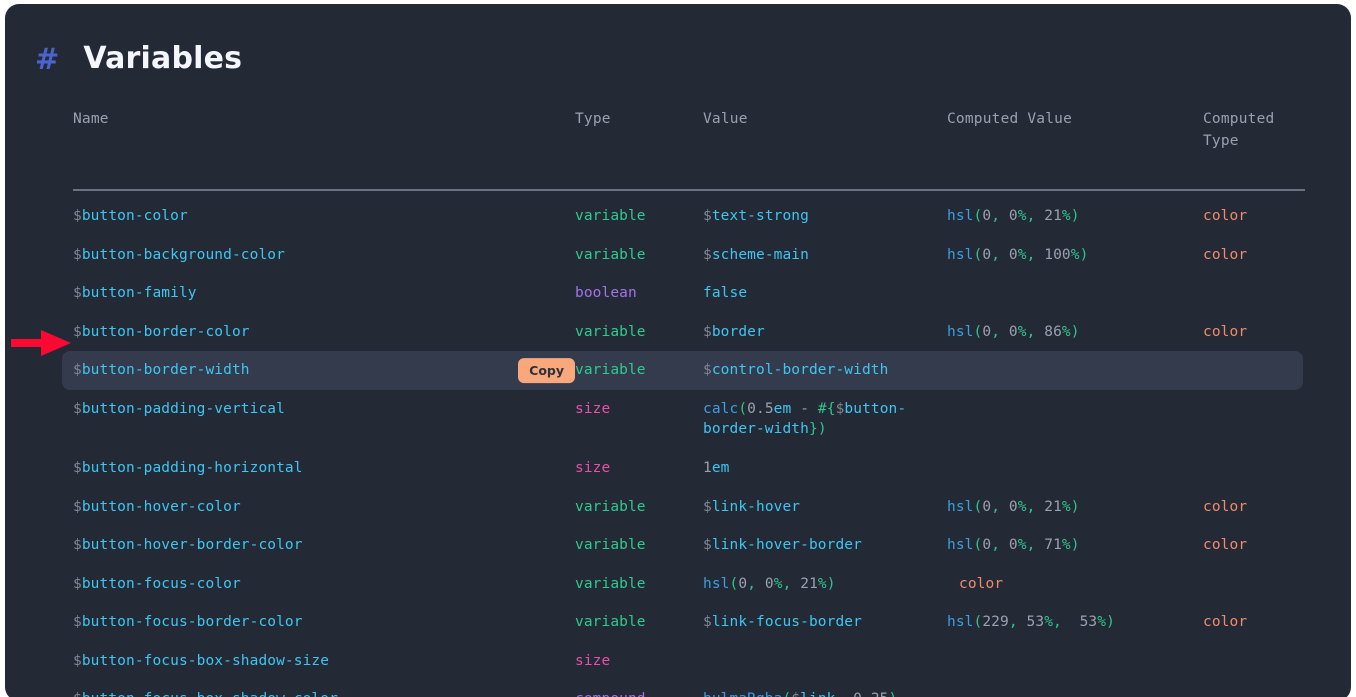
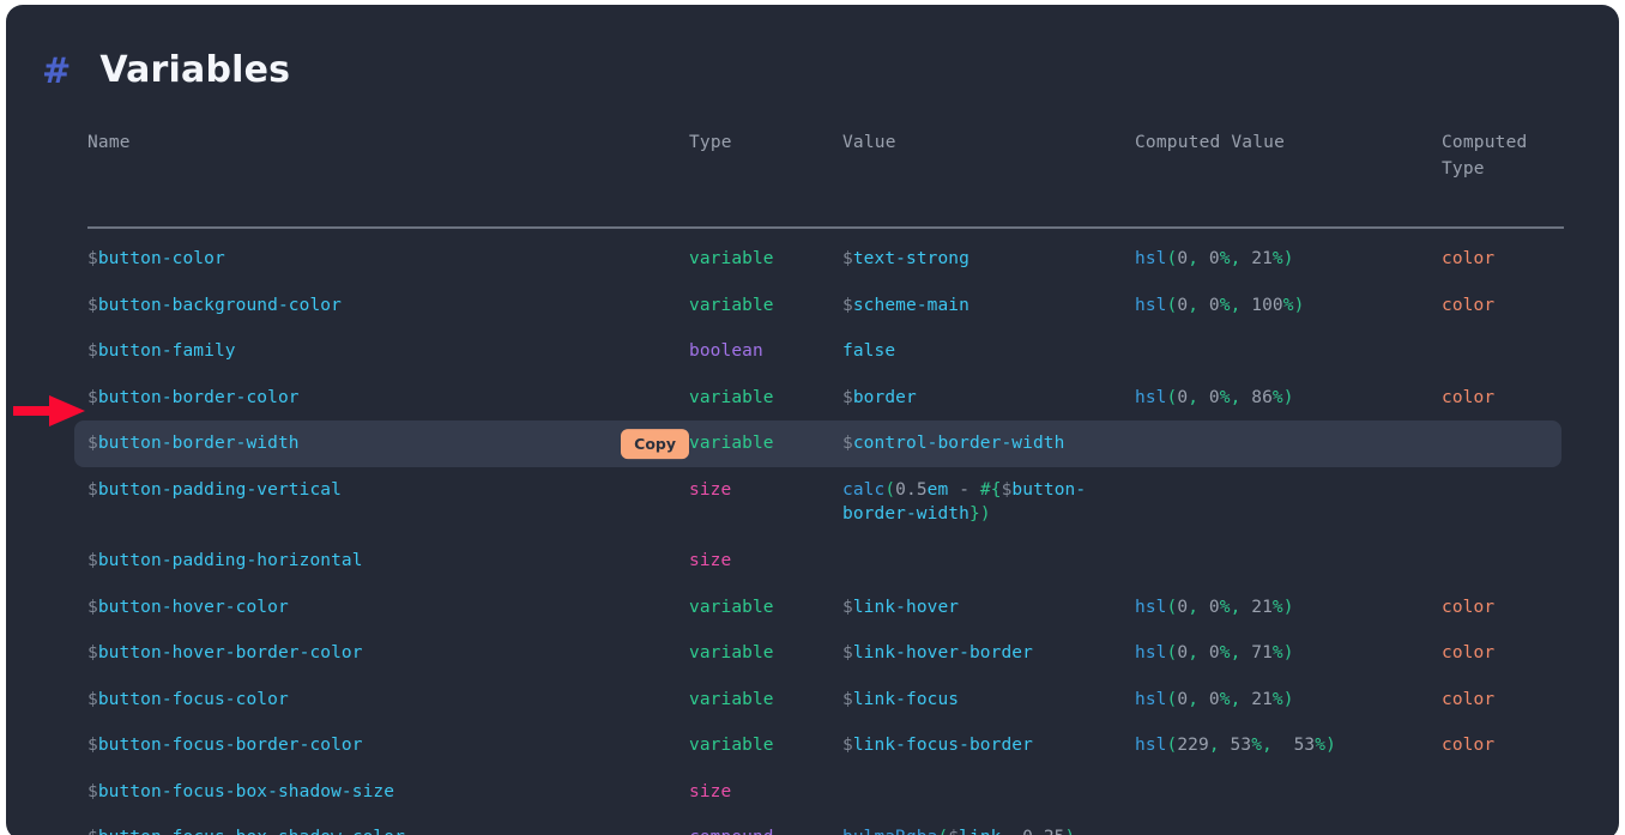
  #
  Variables
  Name
  Type
  Value
  Computed Value
  Computed
  Type
  $button-color
  variable
  $text-strong
  hsl(0, 0%, 21%)
  color
  $button-background-color
  variable
  $scheme-main
  hsl(0, 0%, 100%)
  color
  $button-family
  boolean
  false
  $button-border-color
  variable
  $border
  hsl(0, 0%, 86%)
  color
  $button-border-width
  Copy
  variable
  $control-border-width
  $button-padding-vertical
  size
  calc(0.5em - #{$button-border-width})
  $button-padding-horizontal
  size
- 1em
  $button-hover-color
  variable
  $link-hover
  hsl(0, 0%, 21%)
  color
  $button-hover-border-color
  variable
  $link-hover-border
  hsl(0, 0%, 71%)
  color
  $button-focus-color
  variable
+ $link-focus
  hsl(0, 0%, 21%)
  color
  $button-focus-border-color
  variable
  $link-focus-border
  hsl(229, 53%, 53%)
  color
  $button-focus-box-shadow-size
  size
